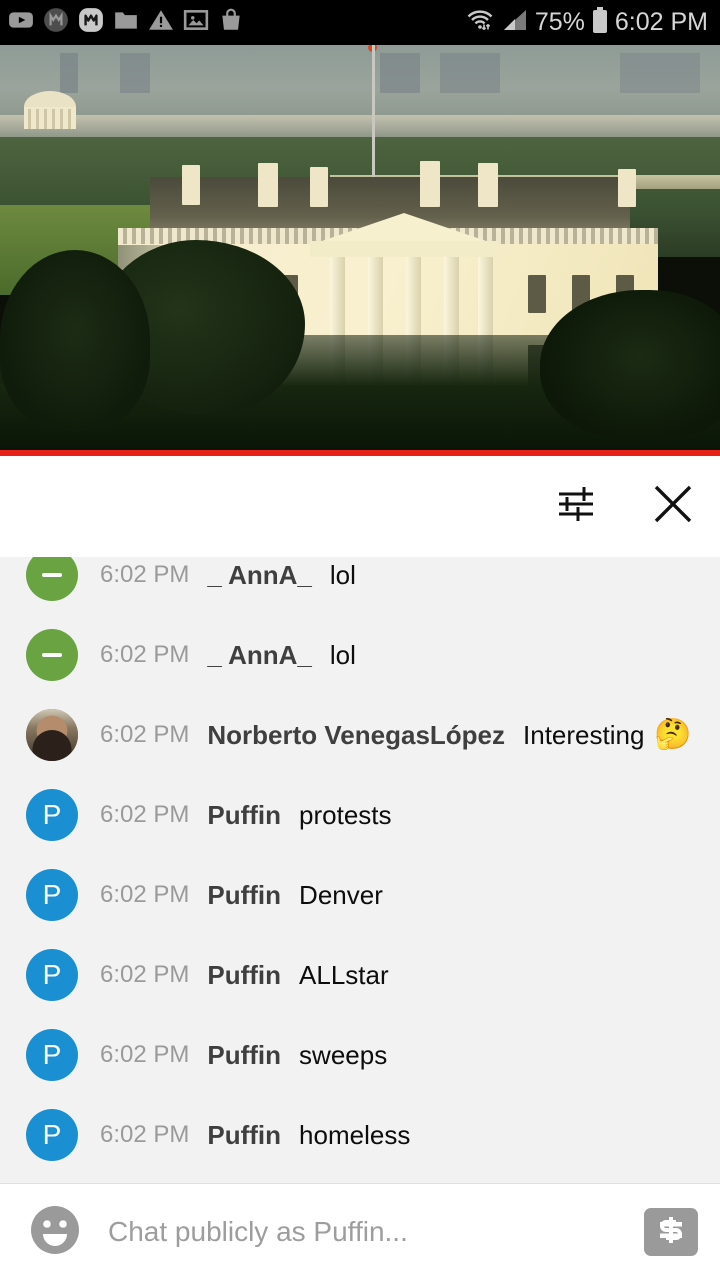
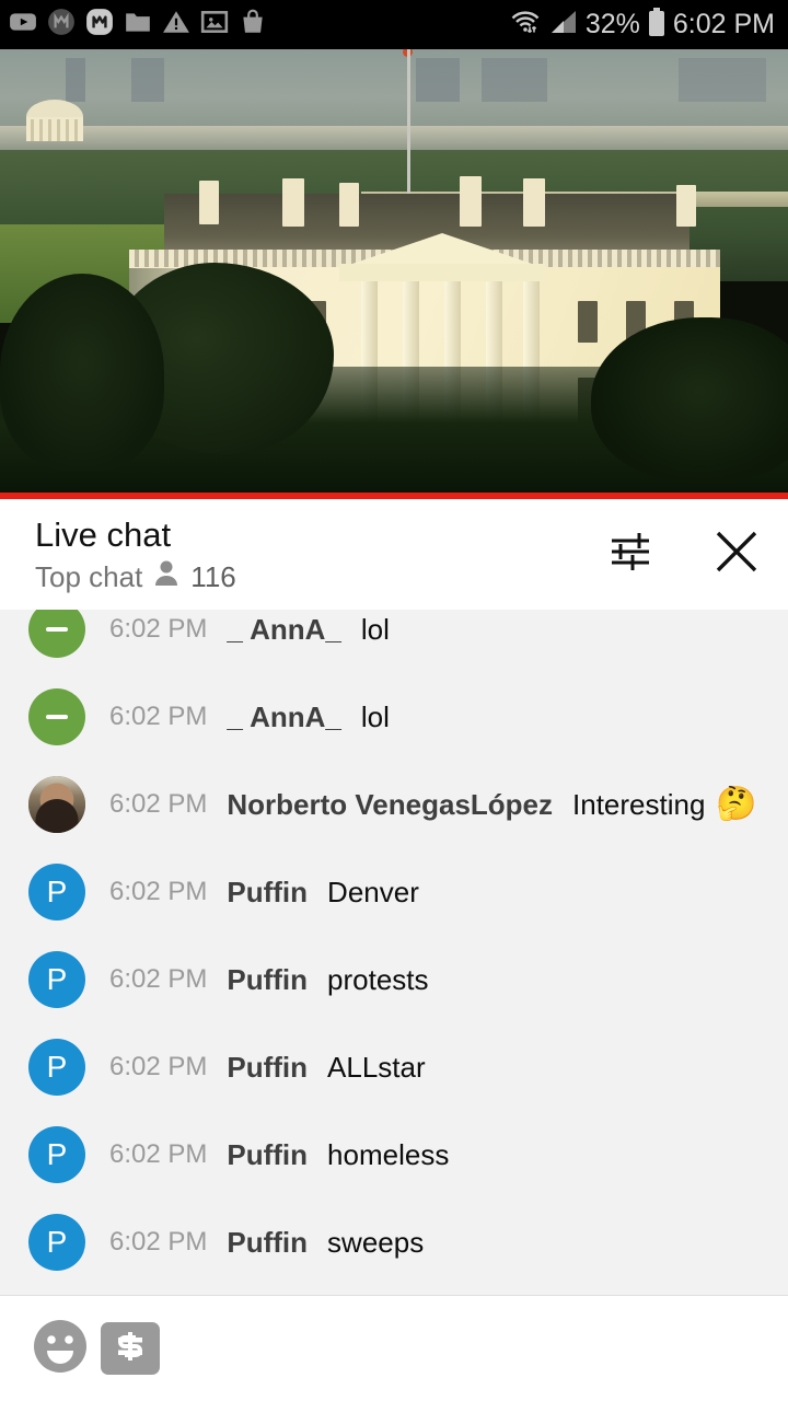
- 75%
+ 32%
  6:02 PM
+ Live chat
+ Top chat
+ 116
  6:02 PM
  _ AnnA_
  lol
  6:02 PM
  _ AnnA_
  lol
  6:02 PM
  Norberto VenegasLópez
  Interesting
  🤔
  P
  6:02 PM
  Puffin
- protests
+ Denver
  P
  6:02 PM
  Puffin
- Denver
+ protests
  P
  6:02 PM
  Puffin
  ALLstar
  P
  6:02 PM
  Puffin
- sweeps
+ homeless
  P
  6:02 PM
  Puffin
- homeless
+ sweeps
- Chat publicly as Puffin...
